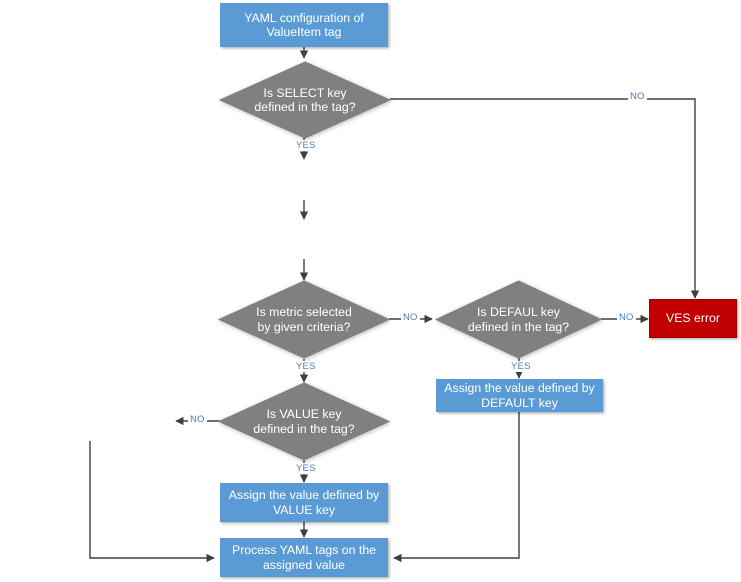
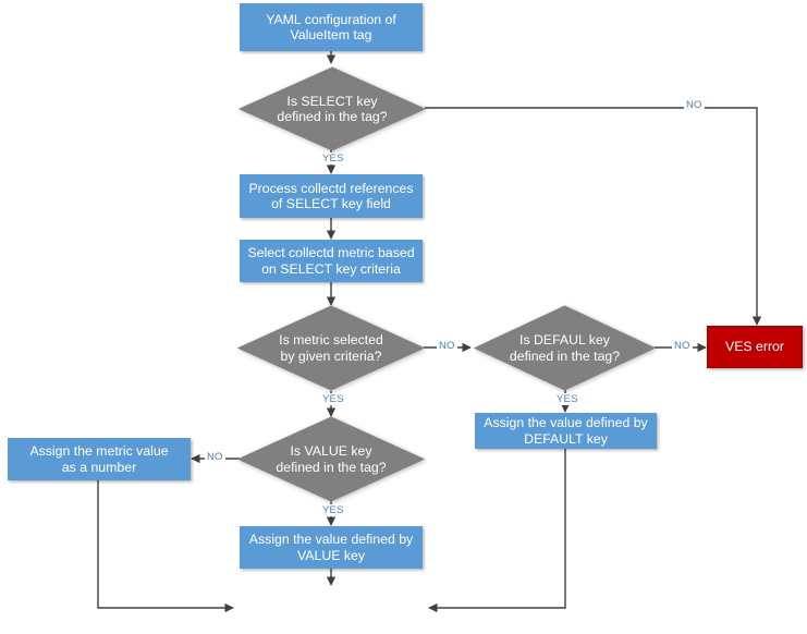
  YAML configuration of
  ValueItem tag
+ Process collectd references
+ of SELECT key field
+ Select collectd metric based
+ on SELECT key criteria
  VES error
  Assign the value defined by
  DEFAULT key
+ Assign the metric value
+ as a number
  Assign the value defined by
  VALUE key
- Process YAML tags on the
- assigned value
  Is SELECT key
  defined in the tag?
  Is metric selected
  by given criteria?
  Is DEFAUL key
  defined in the tag?
  Is VALUE key
  defined in the tag?
  NO
  YES
  NO
  YES
  NO
  YES
  NO
  YES
